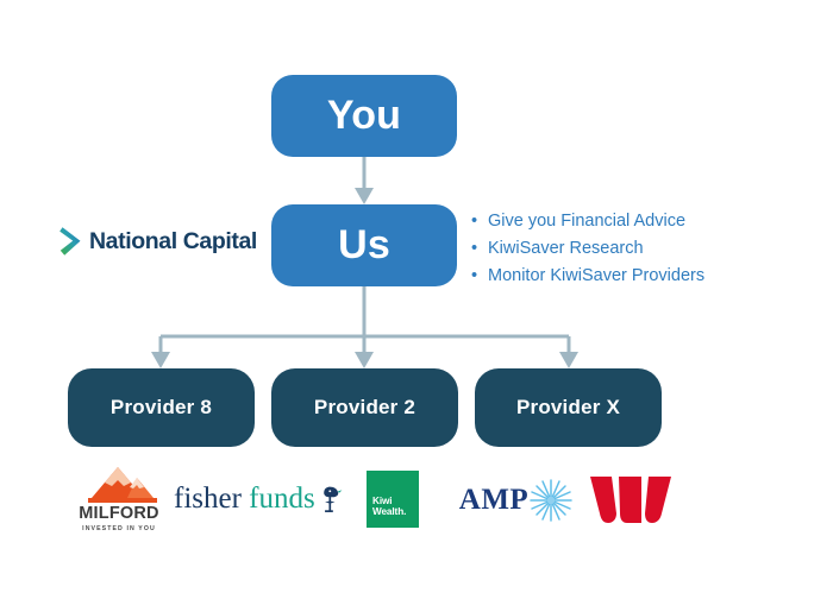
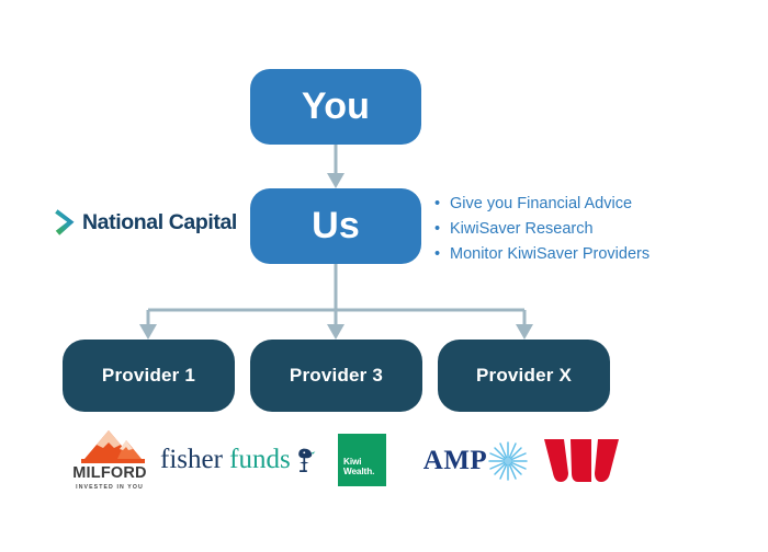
  You
  Us
- Provider 8
+ Provider 1
- Provider 2
+ Provider 3
  Provider X
  Give you Financial Advice
  KiwiSaver Research
  Monitor KiwiSaver Providers
  National Capital
  MILFORD
  fisher funds
  Kiwi
  Wealth.
  AMP
